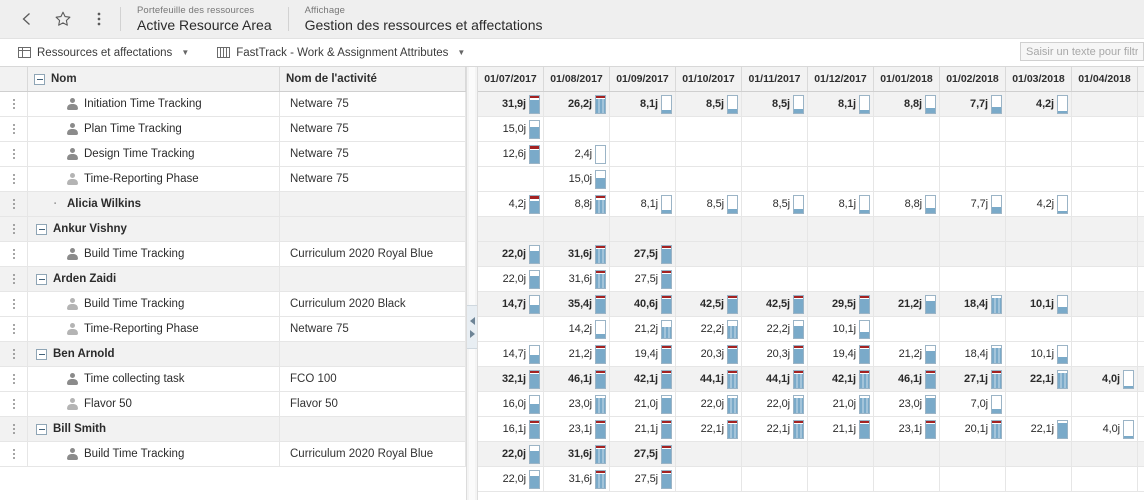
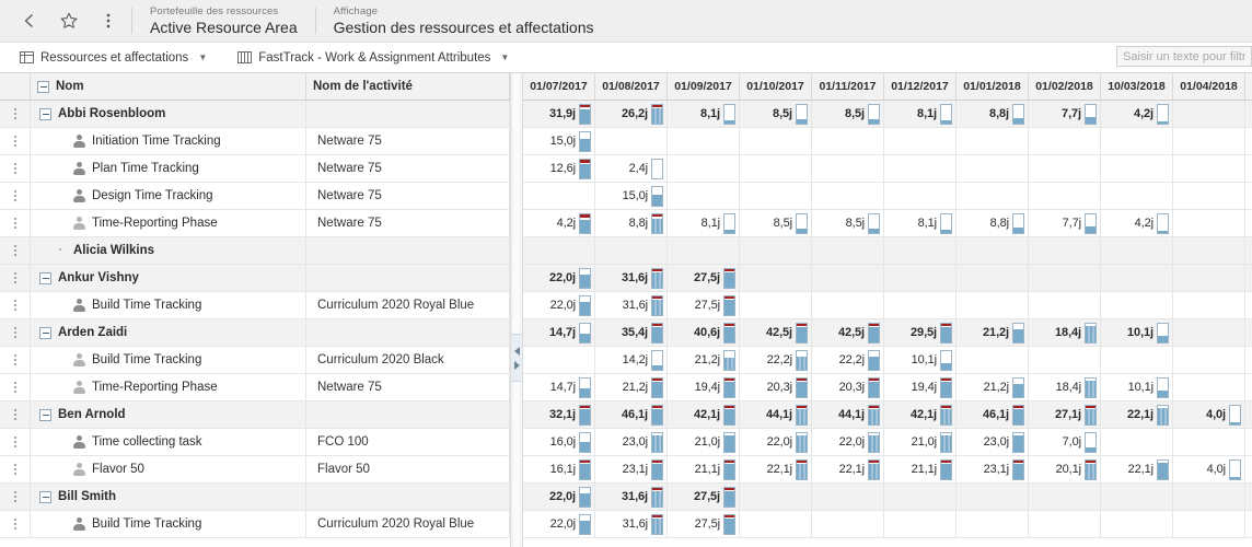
  Portefeuille des ressources
  Active Resource Area
  Affichage
  Gestion des ressources et affectations
  Ressources et affectations
  ▼
  FastTrack - Work & Assignment Attributes
  ▼
  Saisir un texte pour filtr
  Nom
  Nom de l'activité
+ Abbi Rosenbloom
  Initiation Time Tracking
  Netware 75
  Plan Time Tracking
  Netware 75
  Design Time Tracking
  Netware 75
  Time-Reporting Phase
  Netware 75
  ·
  Alicia Wilkins
  Ankur Vishny
  Build Time Tracking
  Curriculum 2020 Royal Blue
  Arden Zaidi
  Build Time Tracking
  Curriculum 2020 Black
  Time-Reporting Phase
  Netware 75
  Ben Arnold
  Time collecting task
  FCO 100
  Flavor 50
  Flavor 50
  Bill Smith
  Build Time Tracking
  Curriculum 2020 Royal Blue
  01/07/2017
  01/08/2017
  01/09/2017
  01/10/2017
  01/11/2017
  01/12/2017
  01/01/2018
  01/02/2018
- 01/03/2018
+ 10/03/2018
  01/04/2018
  31,9j
  26,2j
  8,1j
  8,5j
  8,5j
  8,1j
  8,8j
  7,7j
  4,2j
  15,0j
  12,6j
  2,4j
  15,0j
  4,2j
  8,8j
  8,1j
  8,5j
  8,5j
  8,1j
  8,8j
  7,7j
  4,2j
  22,0j
  31,6j
  27,5j
  22,0j
  31,6j
  27,5j
  14,7j
  35,4j
  40,6j
  42,5j
  42,5j
  29,5j
  21,2j
  18,4j
  10,1j
  14,2j
  21,2j
  22,2j
  22,2j
  10,1j
  14,7j
  21,2j
  19,4j
  20,3j
  20,3j
  19,4j
  21,2j
  18,4j
  10,1j
  32,1j
  46,1j
  42,1j
  44,1j
  44,1j
  42,1j
  46,1j
  27,1j
  22,1j
  4,0j
  16,0j
  23,0j
  21,0j
  22,0j
  22,0j
  21,0j
  23,0j
  7,0j
  16,1j
  23,1j
  21,1j
  22,1j
  22,1j
  21,1j
  23,1j
  20,1j
  22,1j
  4,0j
  22,0j
  31,6j
  27,5j
  22,0j
  31,6j
  27,5j
